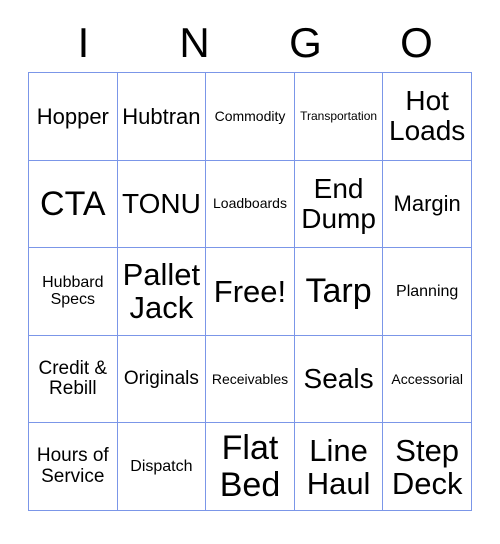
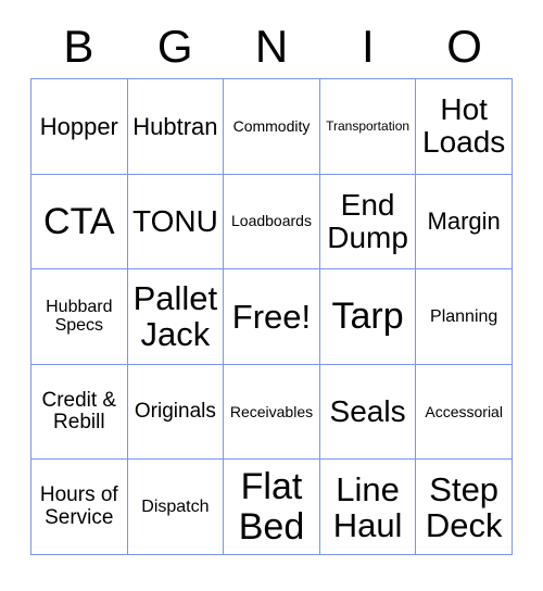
+ B
- I
+ G
  N
- G
+ I
  O
  Hopper
  Hubtran
  Commodity
  Transportation
  Hot Loads
  CTA
  TONU
  Loadboards
  End Dump
  Margin
  Hubbard Specs
  Pallet Jack
  Free!
  Tarp
  Planning
  Credit & Rebill
  Originals
  Receivables
  Seals
  Accessorial
  Hours of Service
  Dispatch
  Flat Bed
  Line Haul
  Step Deck
